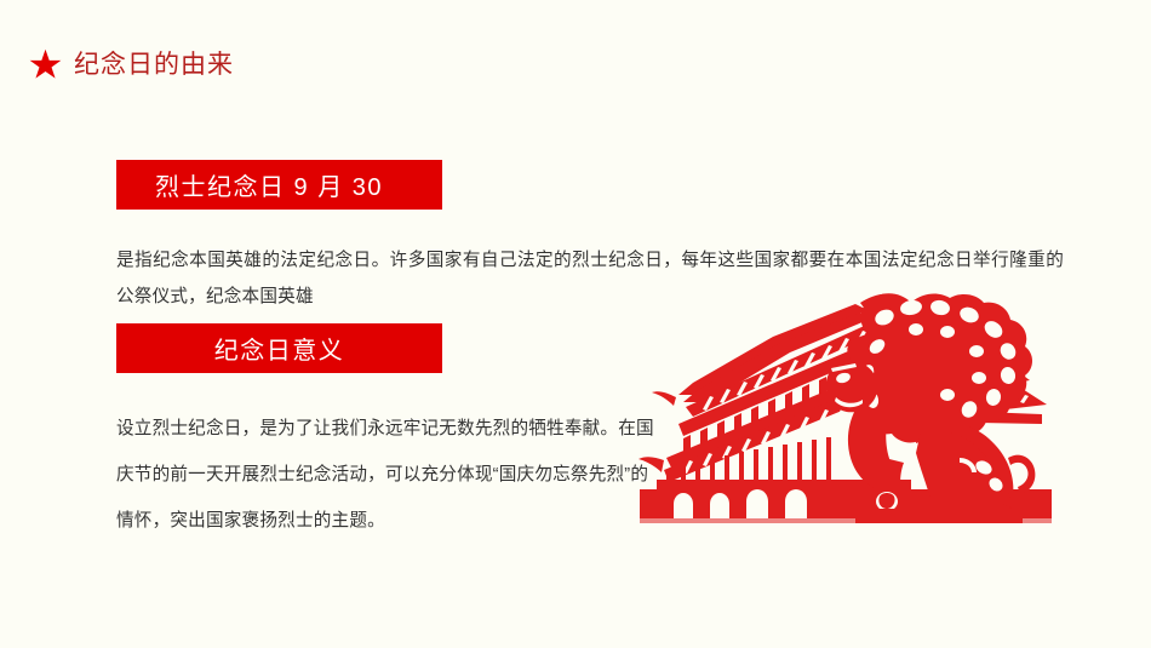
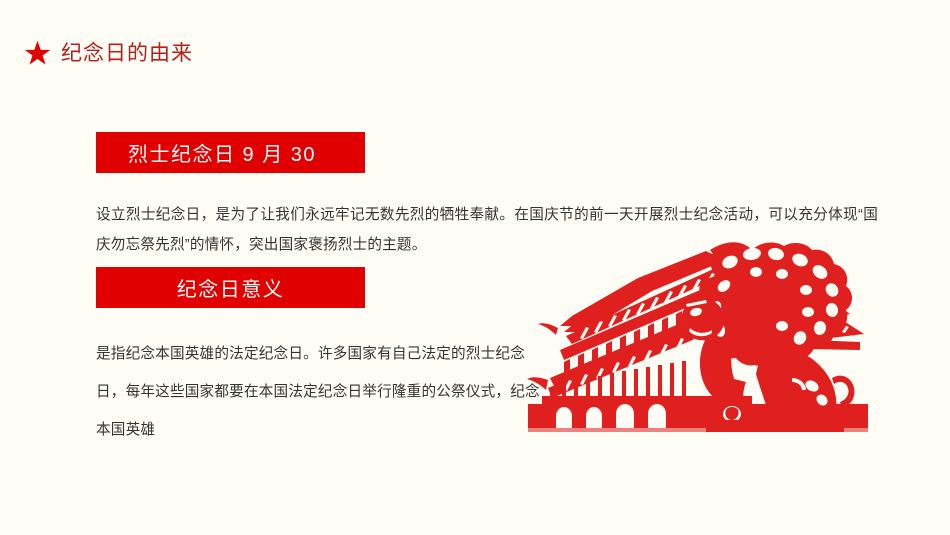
  纪念日的由来
  烈士纪念日 9 月 30
- 是指纪念本国英雄的法定纪念日。许多国家有自己法定的烈士纪念日，每年这些国家都要在本国法定纪念日举行隆重的公祭仪式，纪念本国英雄
+ 设立烈士纪念日，是为了让我们永远牢记无数先烈的牺牲奉献。在国庆节的前一天开展烈士纪念活动，可以充分体现“国庆勿忘祭先烈”的情怀，突出国家褒扬烈士的主题。
  纪念日意义
- 设立烈士纪念日，是为了让我们永远牢记无数先烈的牺牲奉献。在国庆节的前一天开展烈士纪念活动，可以充分体现“国庆勿忘祭先烈”的情怀，突出国家褒扬烈士的主题。
+ 是指纪念本国英雄的法定纪念日。许多国家有自己法定的烈士纪念日，每年这些国家都要在本国法定纪念日举行隆重的公祭仪式，纪念本国英雄
